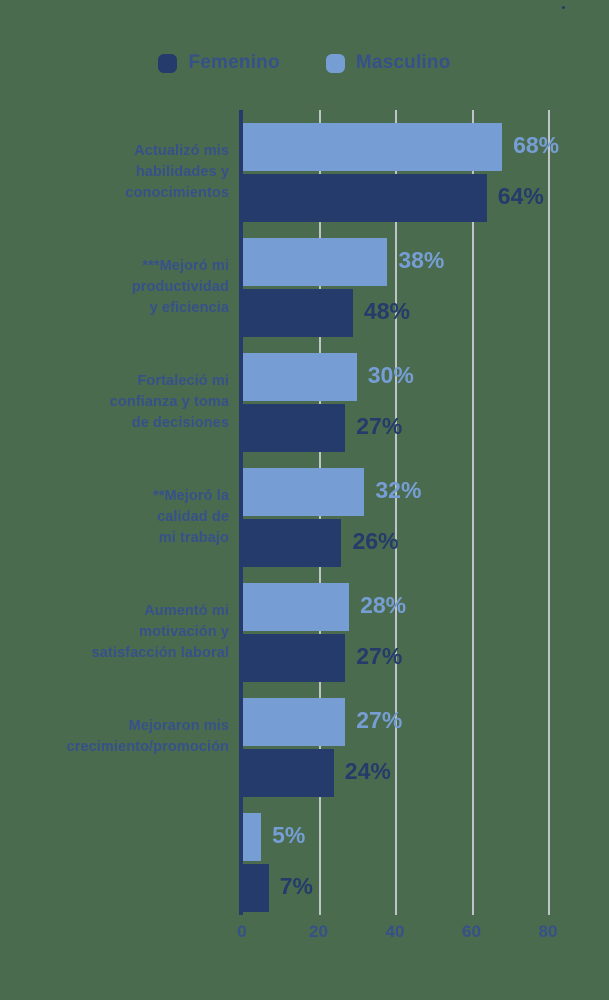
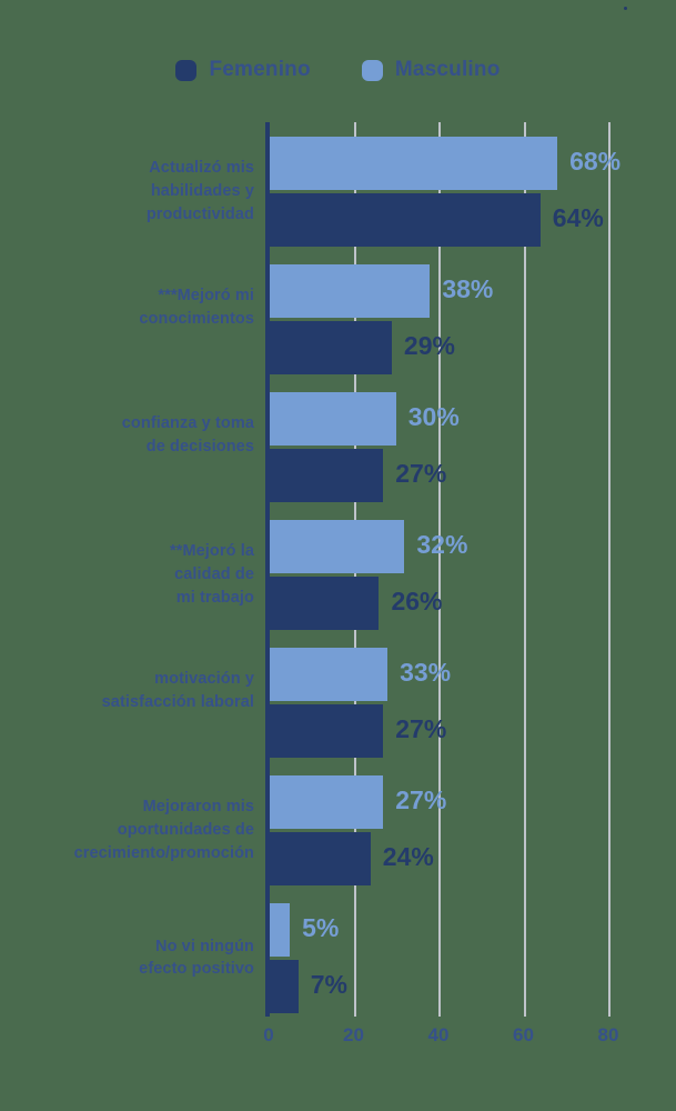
  Femenino
  Masculino
  Actualizó mis
  habilidades y
- conocimientos
+ productividad
  ***Mejoró mi
- productividad
+ conocimientos
- y eficiencia
- Fortaleció mi
  confianza y toma
  de decisiones
  **Mejoró la
  calidad de
  mi trabajo
- Aumentó mi
  motivación y
  satisfacción laboral
  Mejoraron mis
+ oportunidades de
  crecimiento/promoción
+ No vi ningún
+ efecto positivo
  68%
  64%
  38%
- 48%
+ 29%
  30%
  27%
  32%
  26%
- 28%
+ 33%
  27%
  27%
  24%
  5%
  7%
  0
  20
  40
  60
  80
